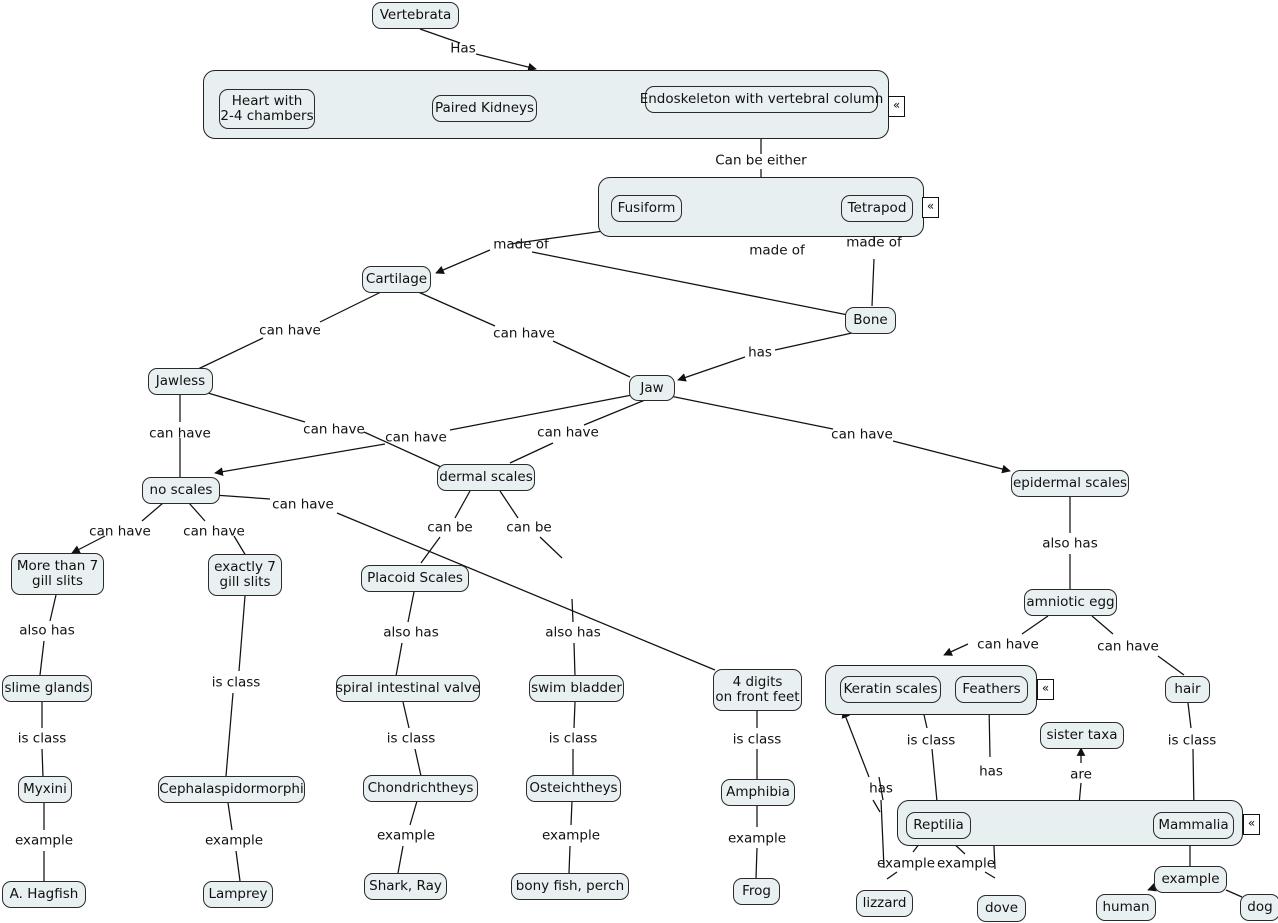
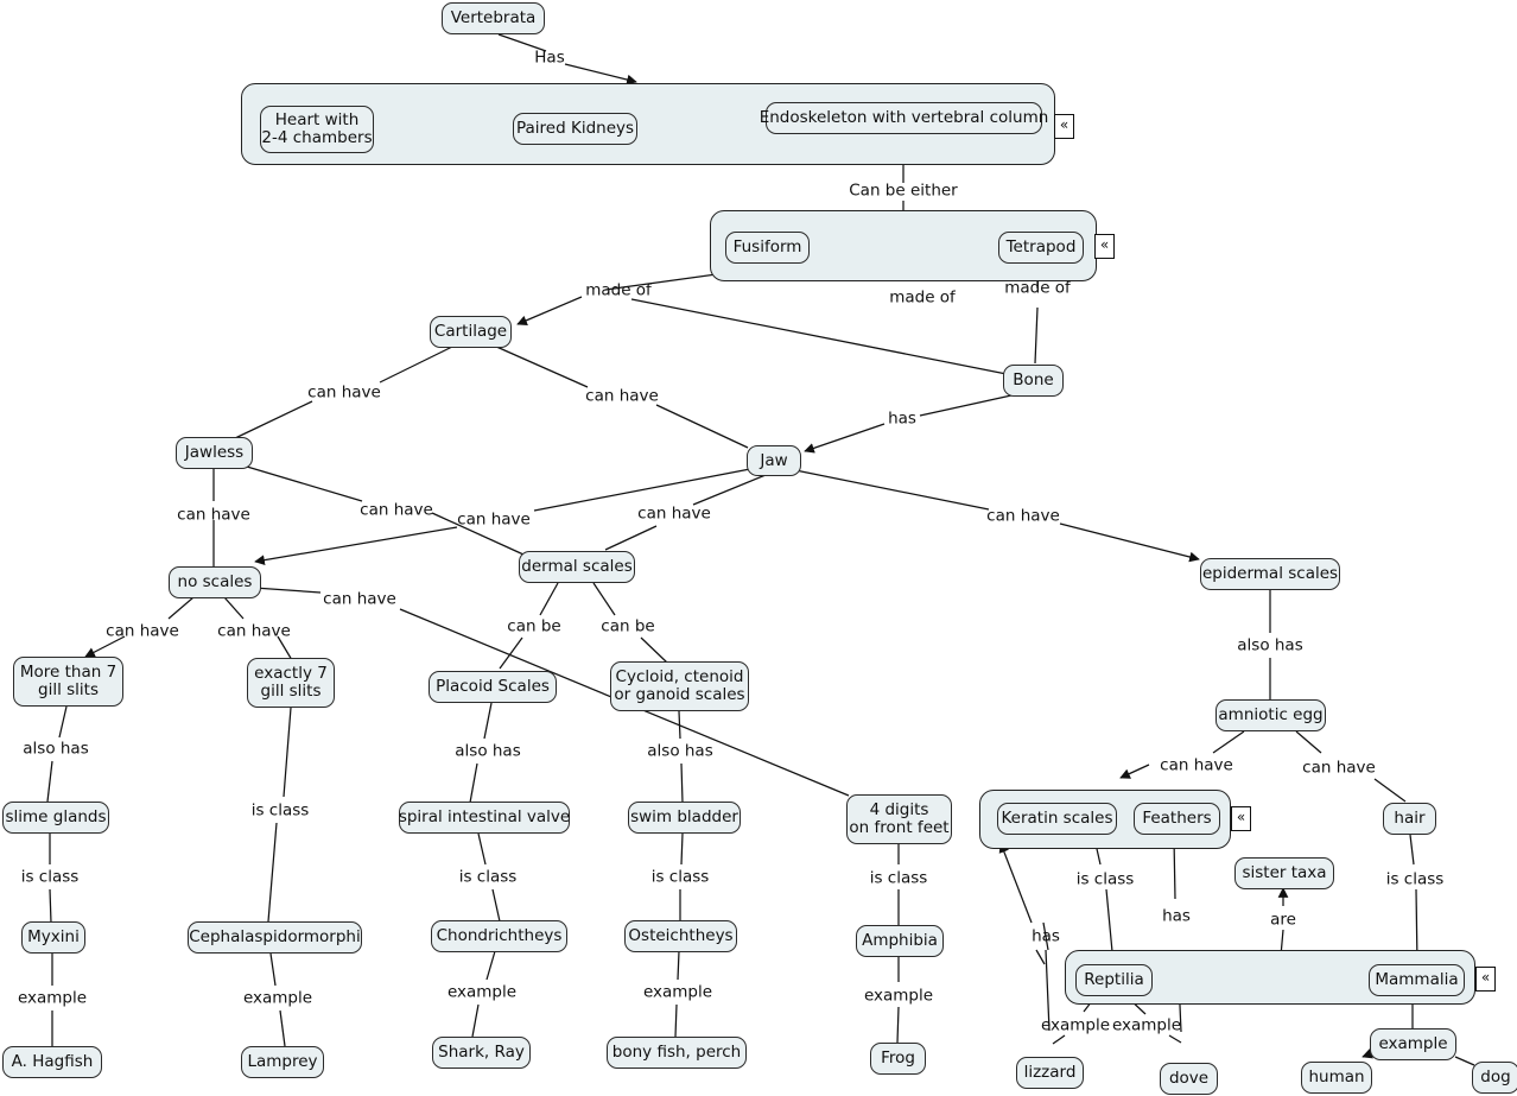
  Vertebrata
  Heart with
  2-4 chambers
  Paired Kidneys
  Endoskeleton with vertebral column
  Fusiform
  Tetrapod
  Cartilage
  Bone
  Jawless
  Jaw
  no scales
  dermal scales
  epidermal scales
  More than 7
  gill slits
  exactly 7
  gill slits
  Placoid Scales
+ Cycloid, ctenoid
+ or ganoid scales
  4 digits
  on front feet
  slime glands
  spiral intestinal valve
  swim bladder
  amniotic egg
  Keratin scales
  Feathers
  hair
  sister taxa
  Myxini
  Cephalaspidormorphi
  Chondrichtheys
  Osteichtheys
  Amphibia
  Reptilia
  Mammalia
  A. Hagfish
  Lamprey
  Shark, Ray
  bony fish, perch
  Frog
  lizzard
  dove
  human
  dog
  example
  «
  «
  «
  «
  Has
  Can be either
  made of
  made of
  made of
  can have
  can have
  has
  can have
  can have
  can have
  can have
  can have
  can have
  can have
  can have
  can be
  can be
  also has
  also has
  also has
  also has
  is class
  is class
  is class
  is class
  is class
  example
  example
  example
  example
  example
  can have
  can have
  is class
  is class
  has
  has
  are
  example
  example
